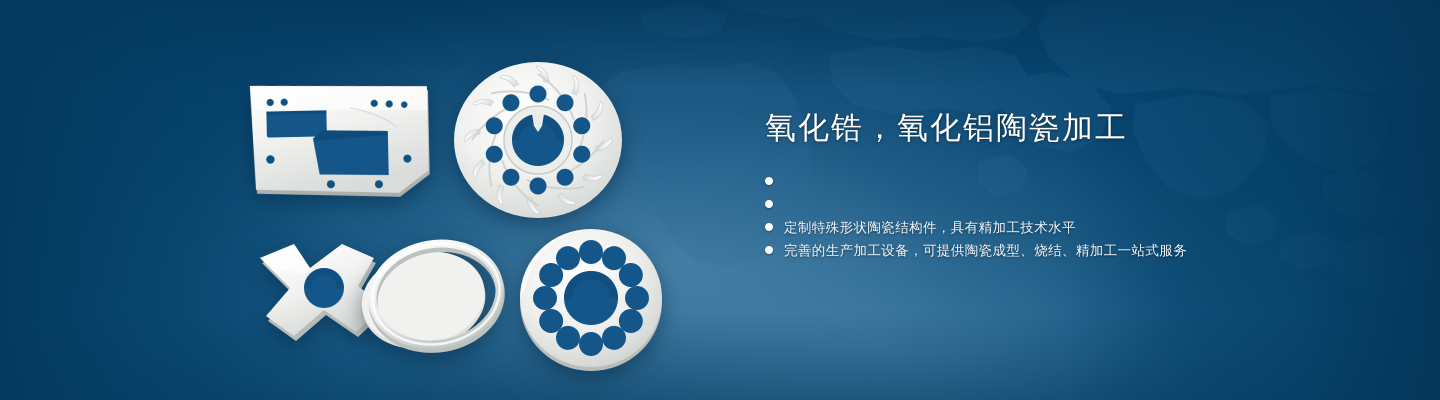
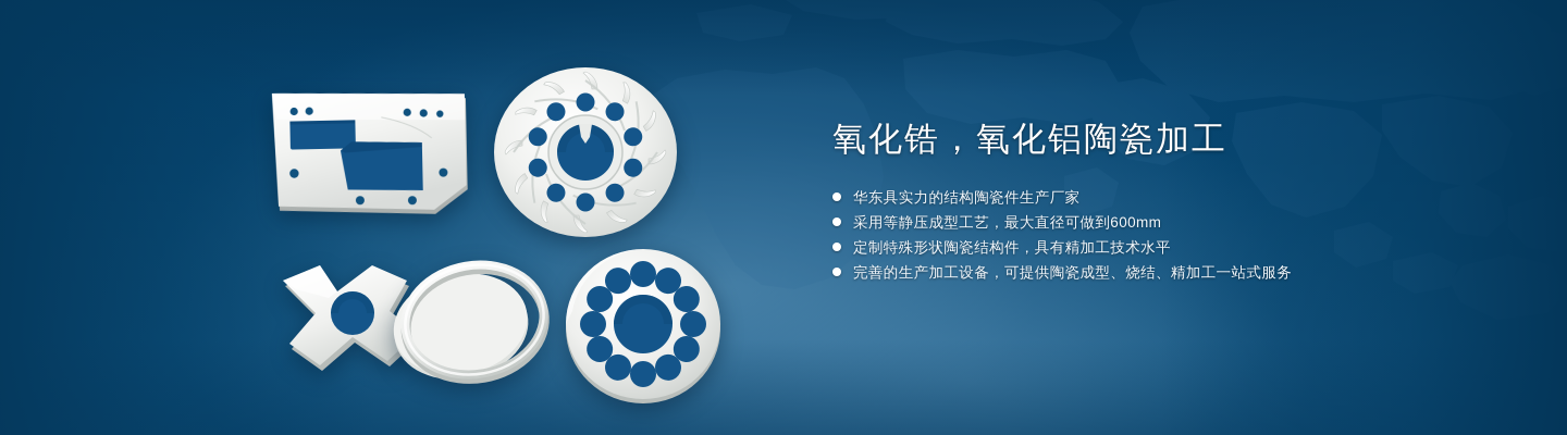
  氧化锆，氧化铝陶瓷加工
+ 华东具实力的结构陶瓷件生产厂家
+ 采用等静压成型工艺，最大直径可做到600mm
  定制特殊形状陶瓷结构件，具有精加工技术水平
  完善的生产加工设备，可提供陶瓷成型、烧结、精加工一站式服务
